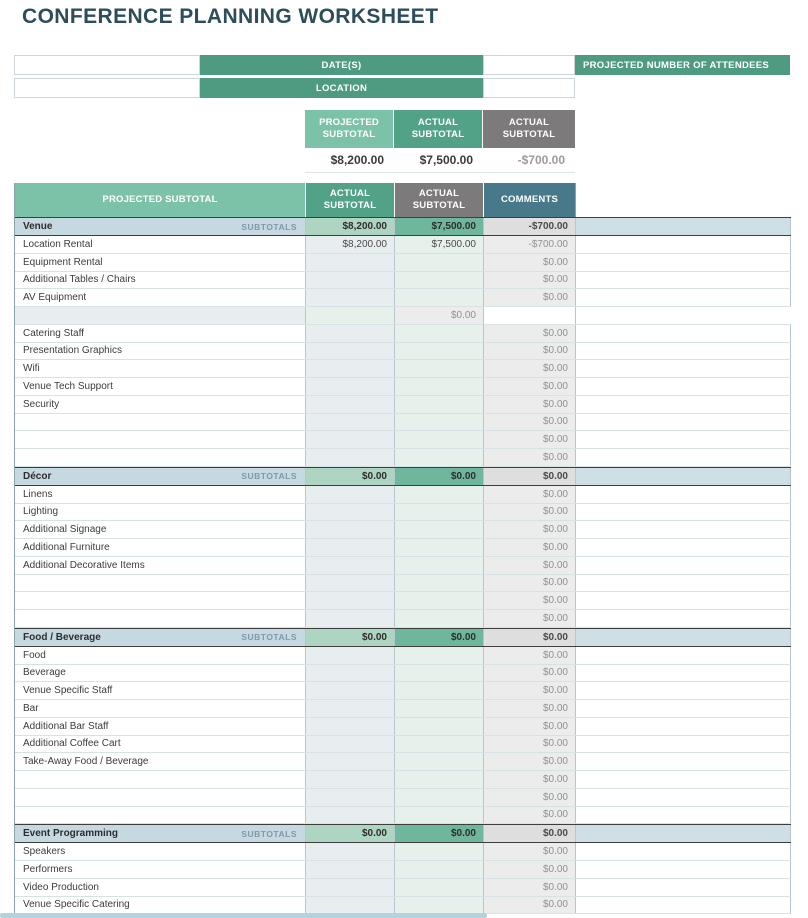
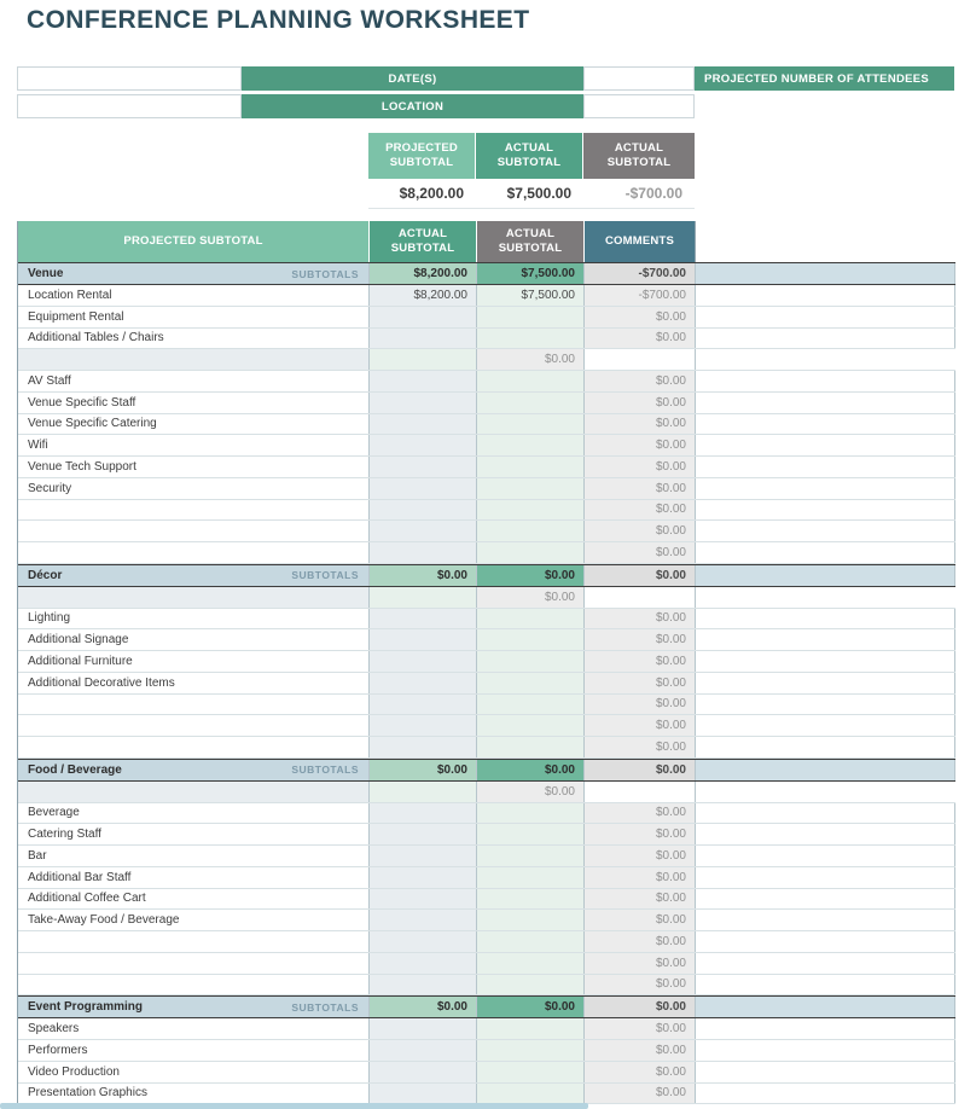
  CONFERENCE PLANNING WORKSHEET
  DATE(S)
  PROJECTED NUMBER OF ATTENDEES
  LOCATION
  PROJECTED SUBTOTAL
  ACTUAL SUBTOTAL
  ACTUAL SUBTOTAL
  $8,200.00
  $7,500.00
  -$700.00
  PROJECTED SUBTOTAL
  ACTUAL SUBTOTAL
  ACTUAL SUBTOTAL
  COMMENTS
  Venue
  SUBTOTALS
  $8,200.00
  $7,500.00
  -$700.00
  Location Rental
  $8,200.00
  $7,500.00
  -$700.00
  Equipment Rental
  $0.00
  Additional Tables / Chairs
  $0.00
- AV Equipment
  $0.00
+ AV Staff
  $0.00
- Catering Staff
+ Venue Specific Staff
  $0.00
- Presentation Graphics
+ Venue Specific Catering
  $0.00
  Wifi
  $0.00
  Venue Tech Support
  $0.00
  Security
  $0.00
  $0.00
  $0.00
  $0.00
  Décor
  SUBTOTALS
  $0.00
  $0.00
  $0.00
- Linens
  $0.00
  Lighting
  $0.00
  Additional Signage
  $0.00
  Additional Furniture
  $0.00
  Additional Decorative Items
  $0.00
  $0.00
  $0.00
  $0.00
  Food / Beverage
  SUBTOTALS
  $0.00
  $0.00
  $0.00
- Food
  $0.00
  Beverage
  $0.00
- Venue Specific Staff
+ Catering Staff
  $0.00
  Bar
  $0.00
  Additional Bar Staff
  $0.00
  Additional Coffee Cart
  $0.00
  Take-Away Food / Beverage
  $0.00
  $0.00
  $0.00
  $0.00
  Event Programming
  SUBTOTALS
  $0.00
  $0.00
  $0.00
  Speakers
  $0.00
  Performers
  $0.00
  Video Production
  $0.00
- Venue Specific Catering
+ Presentation Graphics
  $0.00
